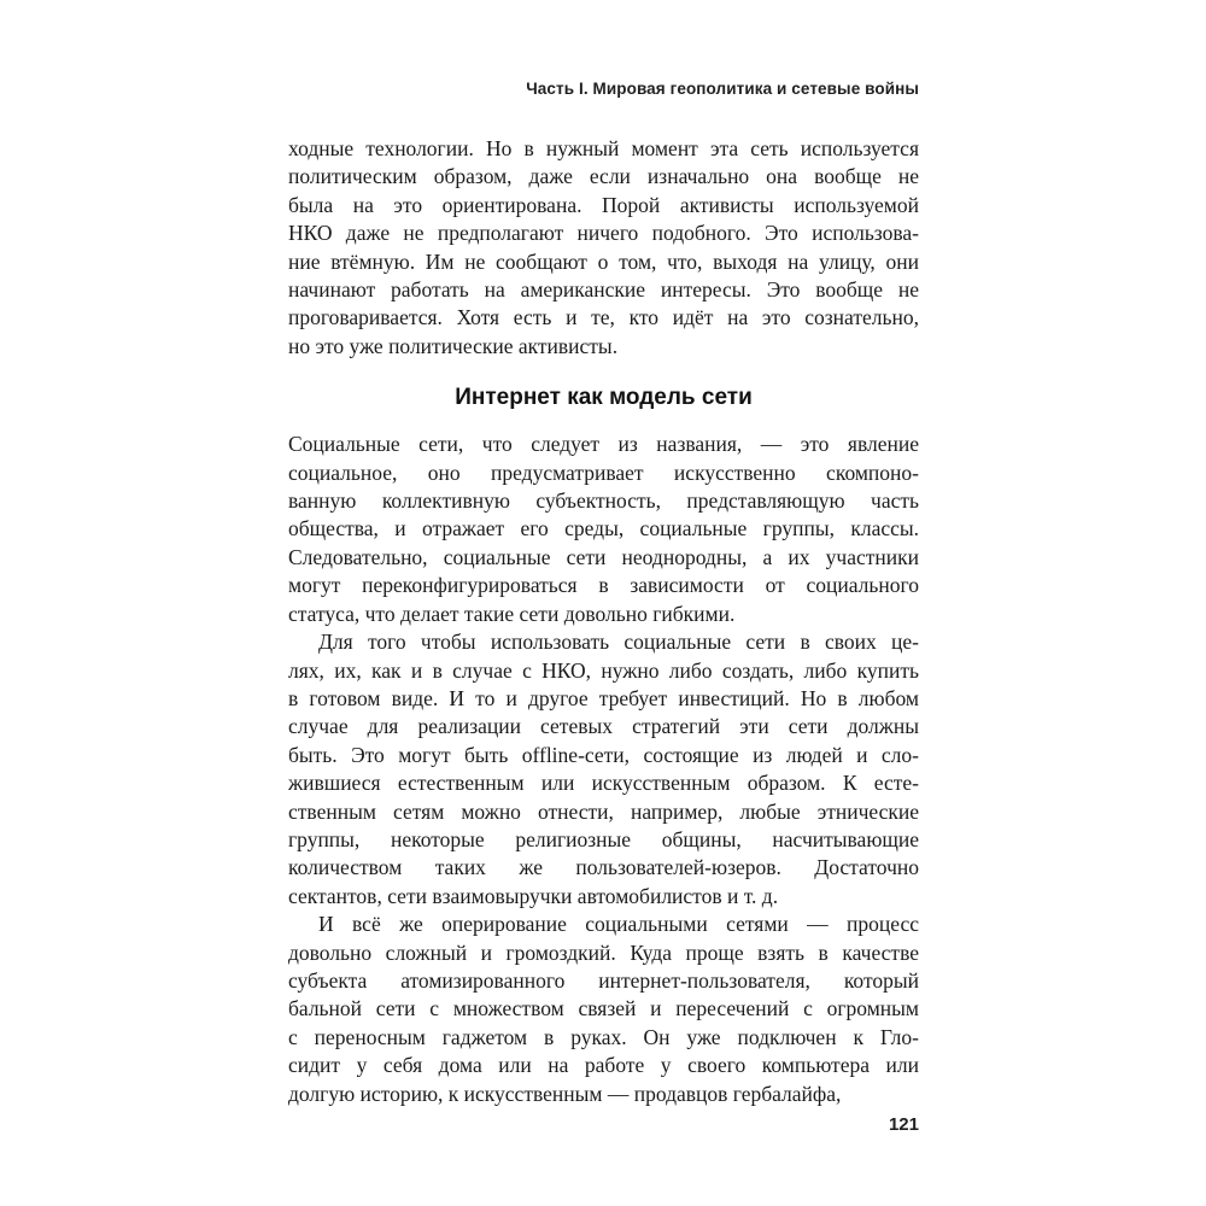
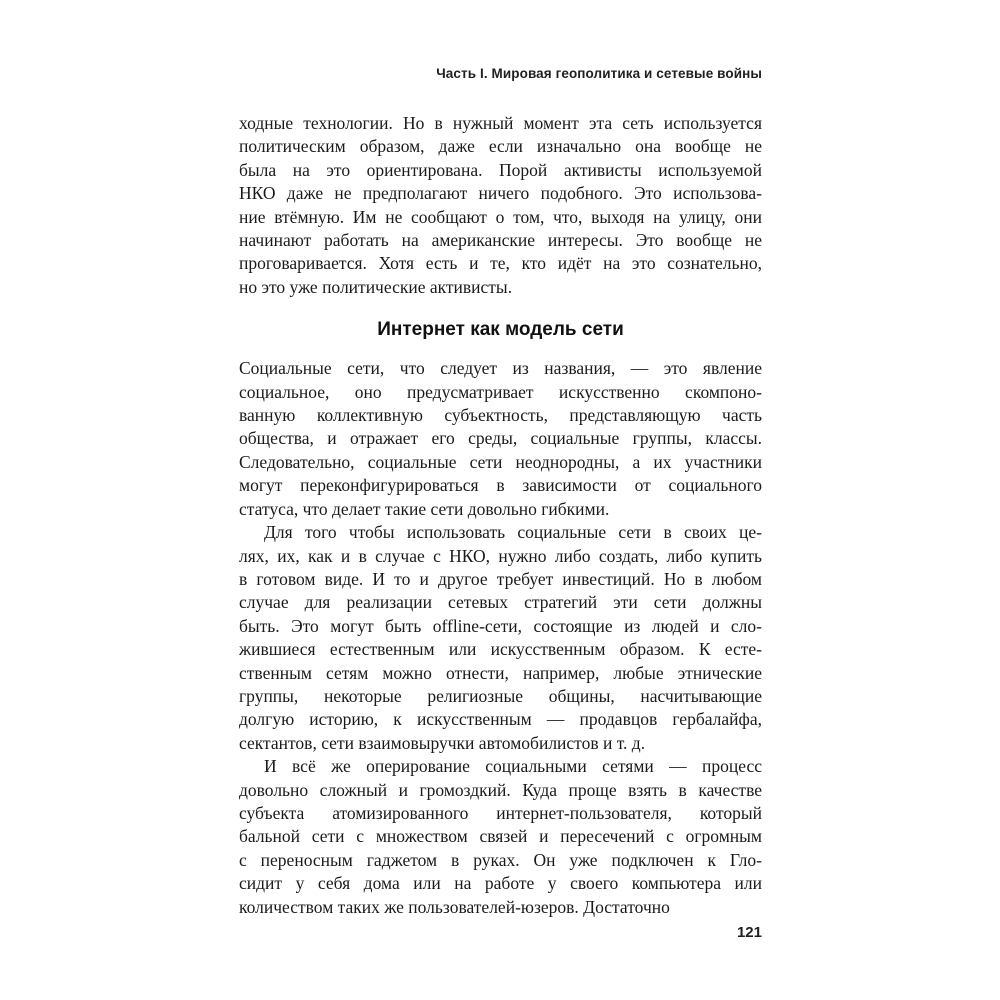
  Часть I. Мировая геополитика и сетевые войны
  ходные технологии. Но в нужный момент эта сеть используется
  политическим образом, даже если изначально она вообще не
  была на это ориентирована. Порой активисты используемой
  НКО даже не предполагают ничего подобного. Это использова-
  ние втёмную. Им не сообщают о том, что, выходя на улицу, они
  начинают работать на американские интересы. Это вообще не
  проговаривается. Хотя есть и те, кто идёт на это сознательно,
  но это уже политические активисты.
  Интернет как модель сети
  Социальные сети, что следует из названия, — это явление
  социальное, оно предусматривает искусственно скомпоно-
  ванную коллективную субъектность, представляющую часть
  общества, и отражает его среды, социальные группы, классы.
  Следовательно, социальные сети неоднородны, а их участники
  могут переконфигурироваться в зависимости от социального
  статуса, что делает такие сети довольно гибкими.
  Для того чтобы использовать социальные сети в своих це-
  лях, их, как и в случае с НКО, нужно либо создать, либо купить
  в готовом виде. И то и другое требует инвестиций. Но в любом
  случае для реализации сетевых стратегий эти сети должны
  быть. Это могут быть offline-сети, состоящие из людей и сло-
  жившиеся естественным или искусственным образом. К есте-
  ственным сетям можно отнести, например, любые этнические
  группы, некоторые религиозные общины, насчитывающие
- количеством таких же пользователей-юзеров. Достаточно
+ долгую историю, к искусственным — продавцов гербалайфа,
  сектантов, сети взаимовыручки автомобилистов и т. д.
  И всё же оперирование социальными сетями — процесс
  довольно сложный и громоздкий. Куда проще взять в качестве
  субъекта атомизированного интернет-пользователя, который
  бальной сети с множеством связей и пересечений с огромным
  с переносным гаджетом в руках. Он уже подключен к Гло-
  сидит у себя дома или на работе у своего компьютера или
- долгую историю, к искусственным — продавцов гербалайфа,
+ количеством таких же пользователей-юзеров. Достаточно
  121
